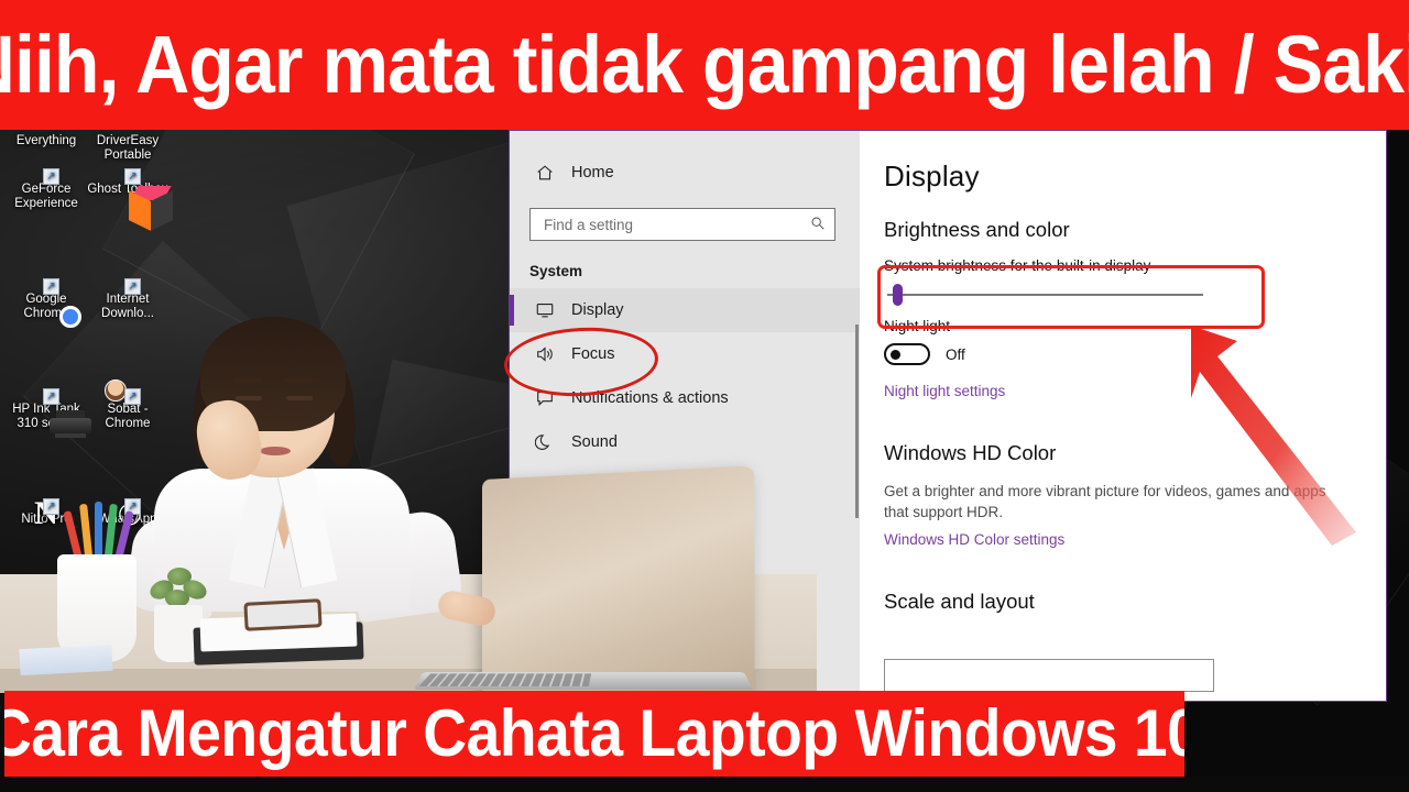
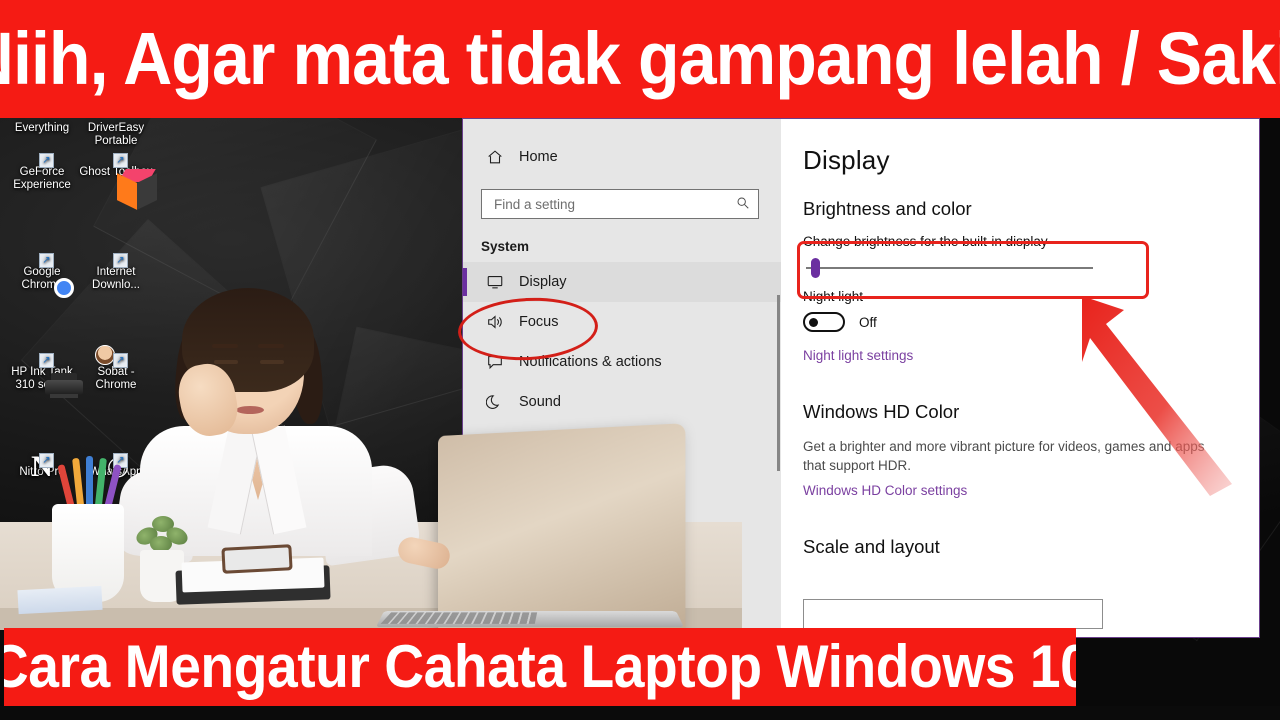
  Everything
  DriverEasy Portable
  ↗
  GeForce Experience
  ↗
  ↗
  Google Chrom
  ↗
  Internet Downlo...
  ↗
  HP Ink Tank 310 s
  ↗
  Sobat - Chrome
  ↗
  Nitro Pr
  ↗
  Home
  Find a setting
  System
  Display
  Focus
  Notifications & actions
  Sound
  Display
  Brightness and color
- System brightness for the built-in display
+ Change brightness for the built-in display
  Night light
  Off
  Night light settings
  Windows HD Color
  Get a brighter and more vibrant picture for videos, games and that support HDR.
  Windows HD Color settings
  Scale and layout
  iih, Agar mata tidak gampang lelah / Sak
  Cara Mengatur Cahata Laptop Windows 10
